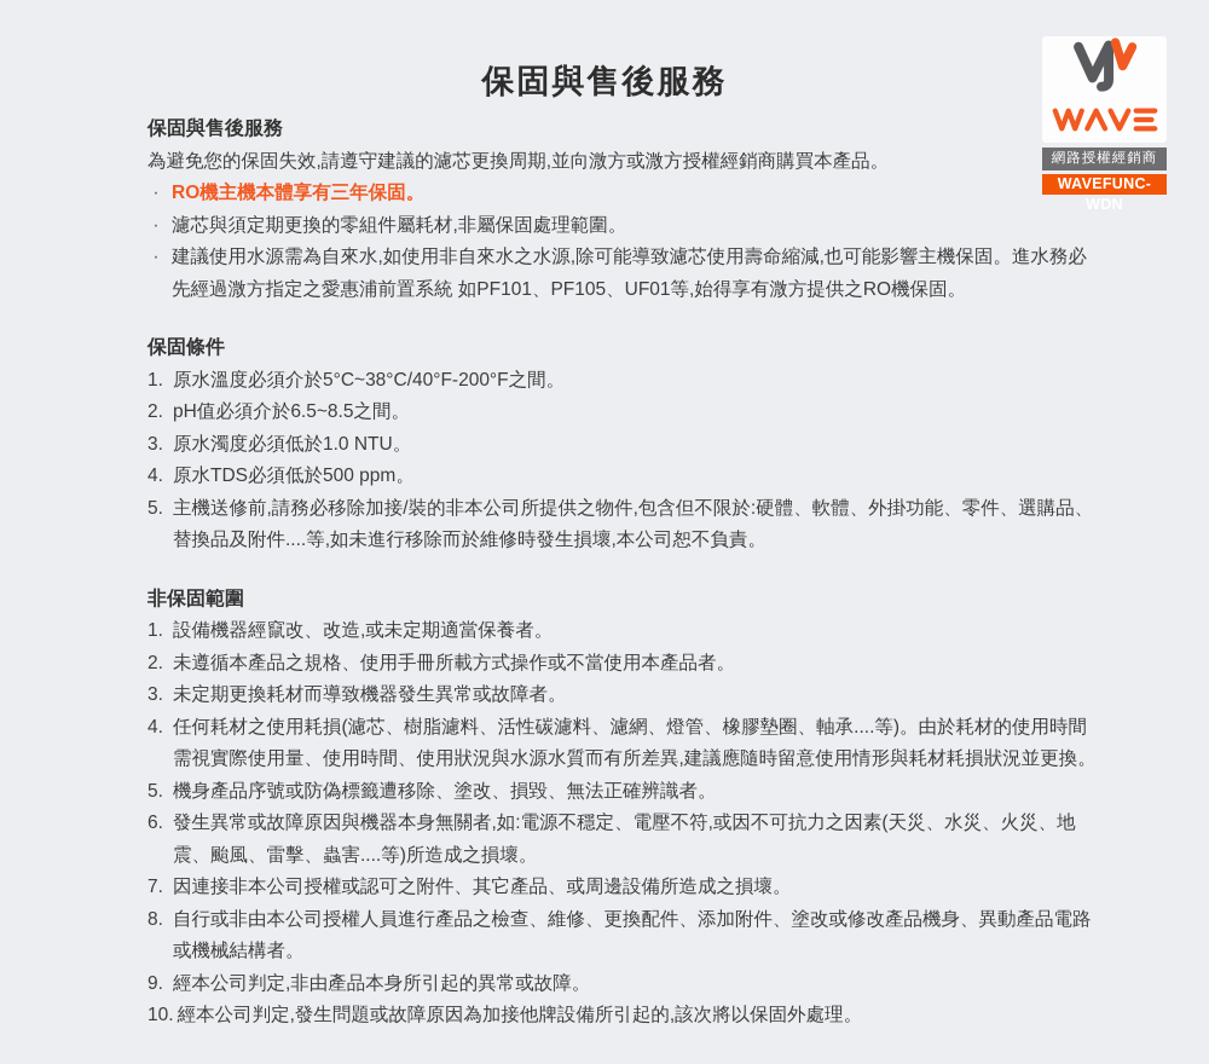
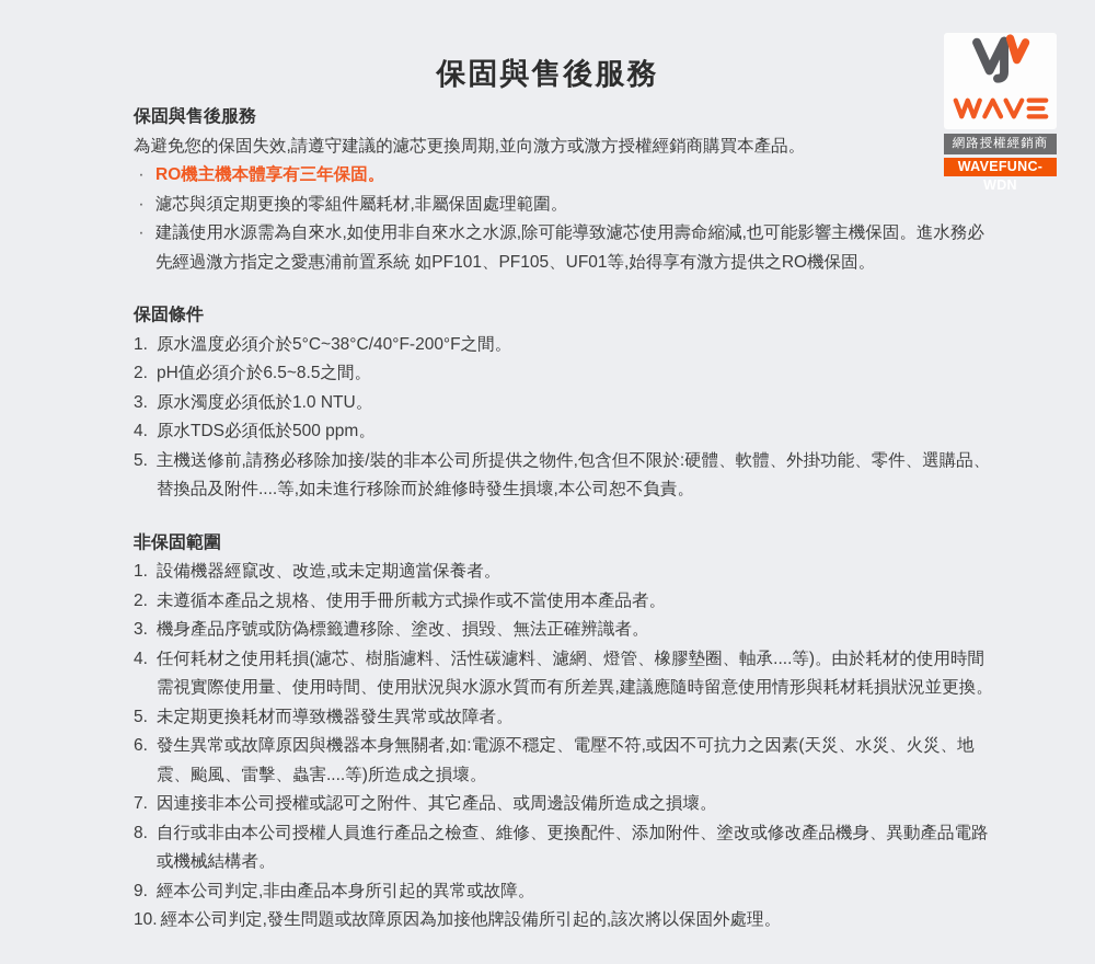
  保固與售後服務
  網路授權經銷商
  WAVEFUNC-
  保固與售後服務
  為避免您的保固失效,請遵守建議的濾芯更換周期,並向溦方或溦方授權經銷商購買本產品。
  ·
  RO機主機本體享有三年保固。
  ·
  濾芯與須定期更換的零組件屬耗材,非屬保固處理範圍。
  ·
  建議使用水源需為自來水,如使用非自來水之水源,除可能導致濾芯使用壽命縮減,也可能影響主機保固。進水務必先經過溦方指定之愛惠浦前置系統 如PF101、PF105、UF01等,始得享有溦方提供之RO機保固。
  保固條件
  1.
  原水溫度必須介於5°C~38°C/40°F-200°F之間。
  2.
  pH值必須介於6.5~8.5之間。
  3.
  原水濁度必須低於1.0 NTU。
  4.
  原水TDS必須低於500 ppm。
  5.
  主機送修前,請務必移除加接/裝的非本公司所提供之物件,包含但不限於:硬體、軟體、外掛功能、零件、選購品、替換品及附件....等,如未進行移除而於維修時發生損壞,本公司恕不負責。
  非保固範圍
  1.
  設備機器經竄改、改造,或未定期適當保養者。
  2.
  未遵循本產品之規格、使用手冊所載方式操作或不當使用本產品者。
  3.
- 未定期更換耗材而導致機器發生異常或故障者。
+ 機身產品序號或防偽標籤遭移除、塗改、損毀、無法正確辨識者。
  4.
  任何耗材之使用耗損(濾芯、樹脂濾料、活性碳濾料、濾網、燈管、橡膠墊圈、軸承....等)。由於耗材的使用時間需視實際使用量、使用時間、使用狀況與水源水質而有所差異,建議應隨時留意使用情形與耗材耗損狀況並更換。
  5.
- 機身產品序號或防偽標籤遭移除、塗改、損毀、無法正確辨識者。
+ 未定期更換耗材而導致機器發生異常或故障者。
  6.
  發生異常或故障原因與機器本身無關者,如:電源不穩定、電壓不符,或因不可抗力之因素(天災、水災、火災、地震、颱風、雷擊、蟲害....等)所造成之損壞。
  7.
  因連接非本公司授權或認可之附件、其它產品、或周邊設備所造成之損壞。
  8.
  自行或非由本公司授權人員進行產品之檢查、維修、更換配件、添加附件、塗改或修改產品機身、異動產品電路或機械結構者。
  9.
  經本公司判定,非由產品本身所引起的異常或故障。
  10.
  經本公司判定,發生問題或故障原因為加接他牌設備所引起的,該次將以保固外處理。
